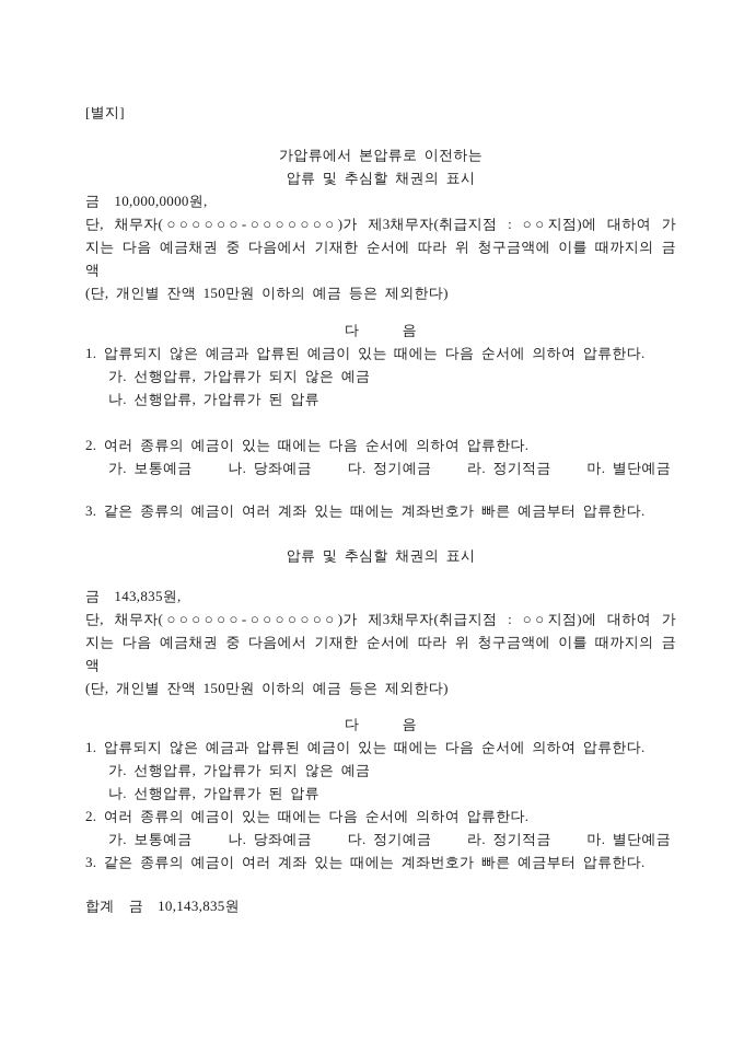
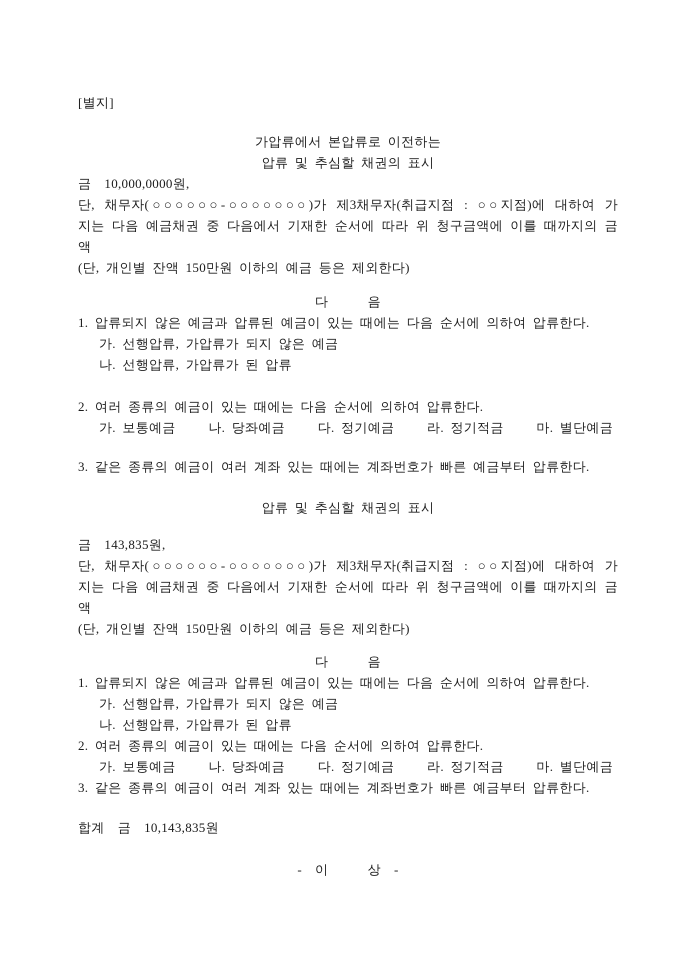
  [별지]
  가압류에서 본압류로 이전하는
  압류 및 추심할 채권의 표시
  금 10,000,0000원,
  단, 채무자(○○○○○○-○○○○○○○)가 제3채무자(취급지점 : ○○지점)에 대하여 가
  지는 다음 예금채권 중 다음에서 기재한 순서에 따라 위 청구금액에 이를 때까지의 금액
  (단, 개인별 잔액 150만원 이하의 예금 등은 제외한다)
  다 음
  1. 압류되지 않은 예금과 압류된 예금이 있는 때에는 다음 순서에 의하여 압류한다.
  가. 선행압류, 가압류가 되지 않은 예금
  나. 선행압류, 가압류가 된 압류
  2. 여러 종류의 예금이 있는 때에는 다음 순서에 의하여 압류한다.
  가. 보통예금 나. 당좌예금 다. 정기예금 라. 정기적금 마. 별단예금
  3. 같은 종류의 예금이 여러 계좌 있는 때에는 계좌번호가 빠른 예금부터 압류한다.
  압류 및 추심할 채권의 표시
  금 143,835원,
  단, 채무자(○○○○○○-○○○○○○○)가 제3채무자(취급지점 : ○○지점)에 대하여 가
  지는 다음 예금채권 중 다음에서 기재한 순서에 따라 위 청구금액에 이를 때까지의 금액
  (단, 개인별 잔액 150만원 이하의 예금 등은 제외한다)
  다 음
  1. 압류되지 않은 예금과 압류된 예금이 있는 때에는 다음 순서에 의하여 압류한다.
  가. 선행압류, 가압류가 되지 않은 예금
  나. 선행압류, 가압류가 된 압류
  2. 여러 종류의 예금이 있는 때에는 다음 순서에 의하여 압류한다.
  가. 보통예금 나. 당좌예금 다. 정기예금 라. 정기적금 마. 별단예금
  3. 같은 종류의 예금이 여러 계좌 있는 때에는 계좌번호가 빠른 예금부터 압류한다.
  합계 금 10,143,835원
+ - 이 상 -
